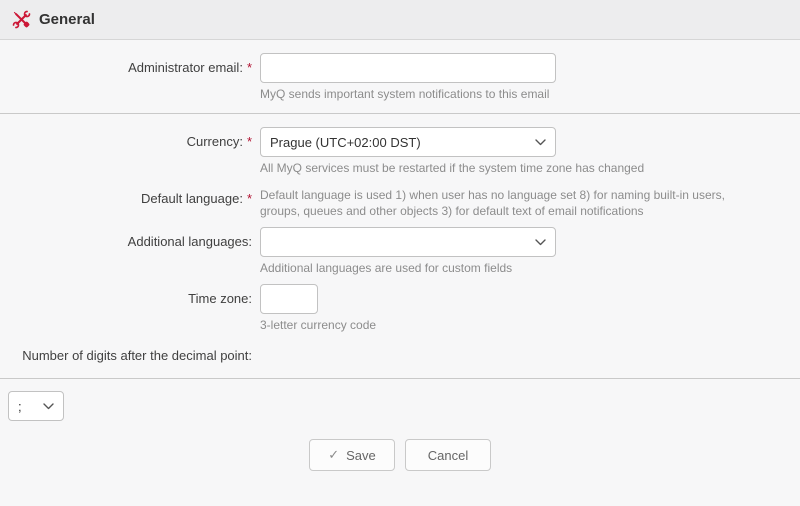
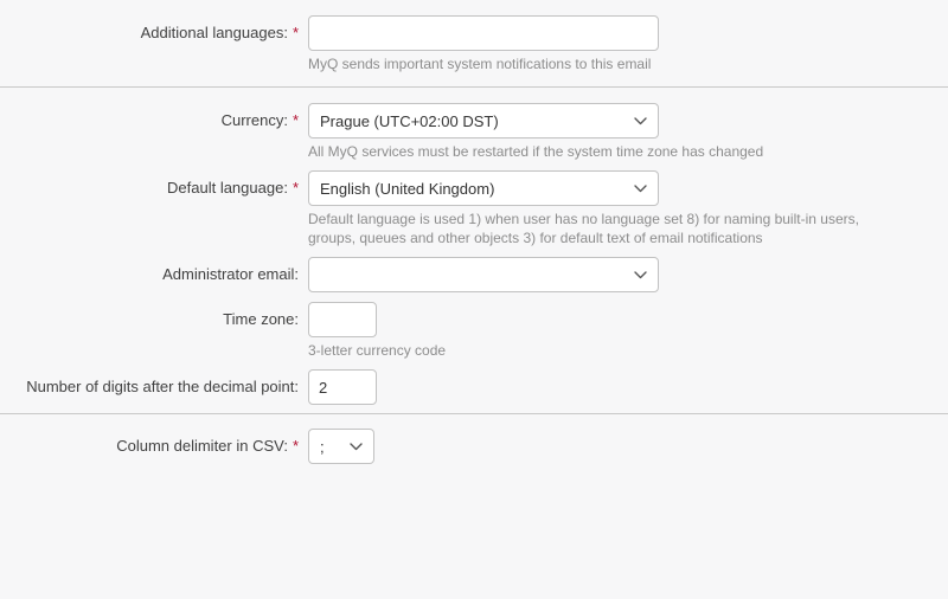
- General
- Administrator email: *
+ Additional languages: *
  MyQ sends important system notifications to this email
  Currency: *
  Prague (UTC+02:00 DST)
  All MyQ services must be restarted if the system time zone has changed
  Default language: *
+ English (United Kingdom)
  Default language is used 1) when user has no language set 8) for naming built-in users, groups, queues and other objects 3) for default text of email notifications
- Additional languages:
+ Administrator email:
- Additional languages are used for custom fields
  Time zone:
  3-letter currency code
  Number of digits after the decimal point:
+ 2
+ Column delimiter in CSV: *
  ;
- ✓
- Save
- Cancel
